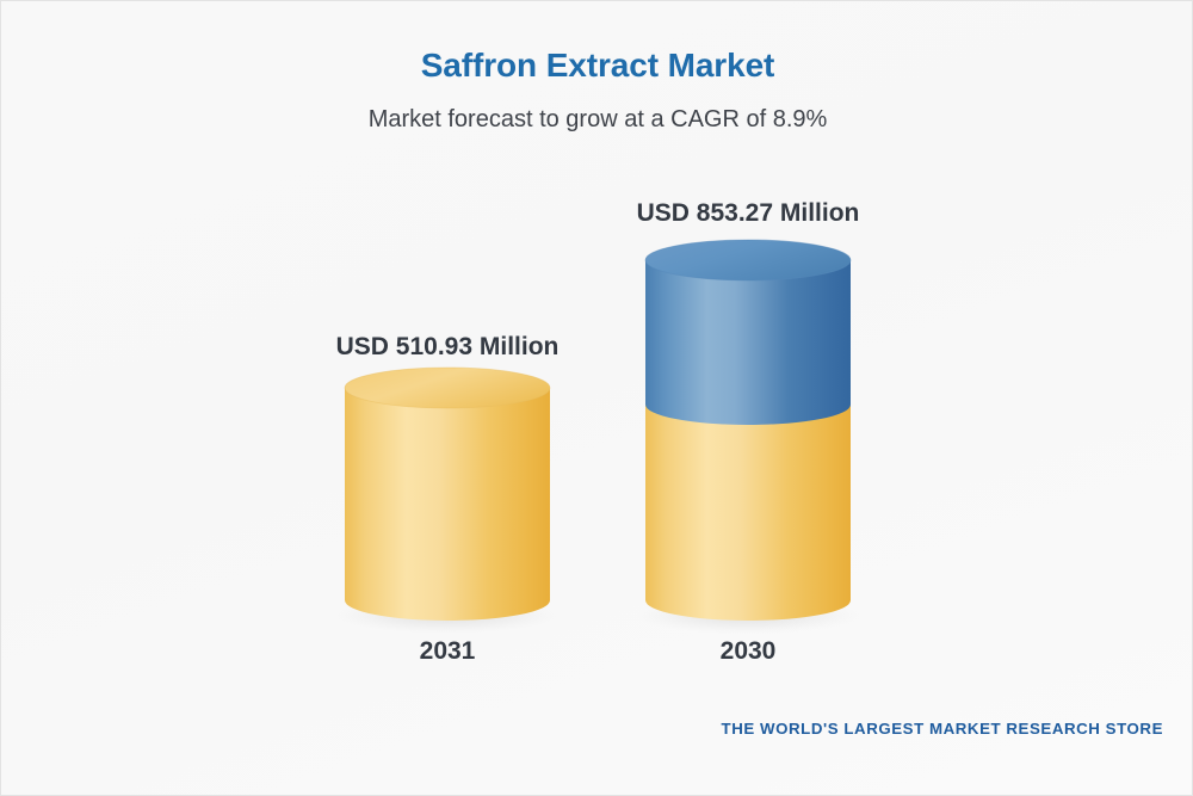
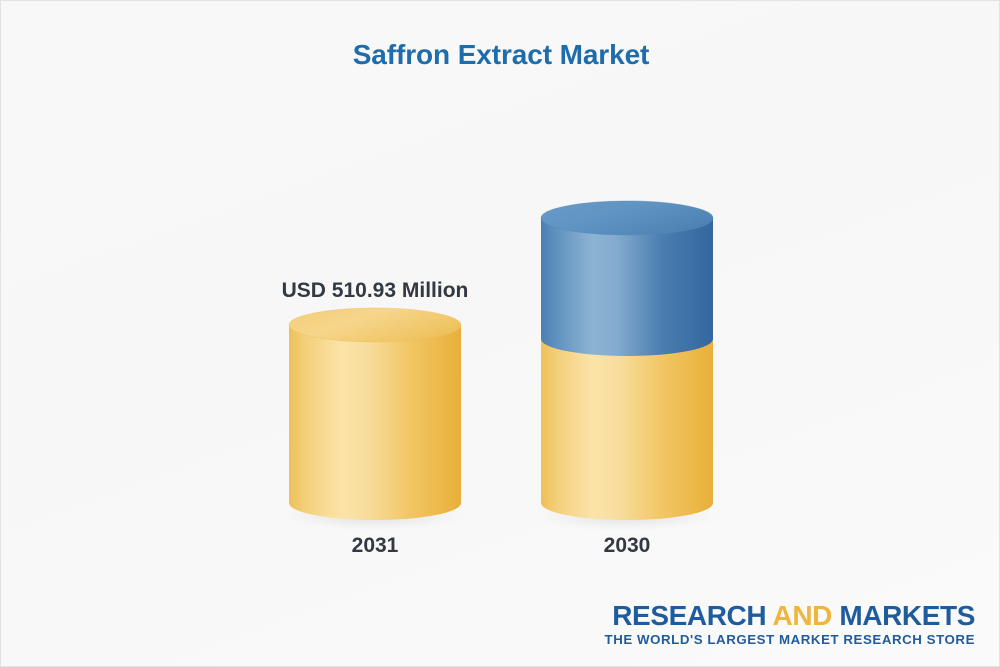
  Saffron Extract Market
- Market forecast to grow at a CAGR of 8.9%
  USD 510.93 Million
- USD 853.27 Million
  2031
  2030
+ RESEARCH AND MARKETS
  THE WORLD'S LARGEST MARKET RESEARCH STORE
